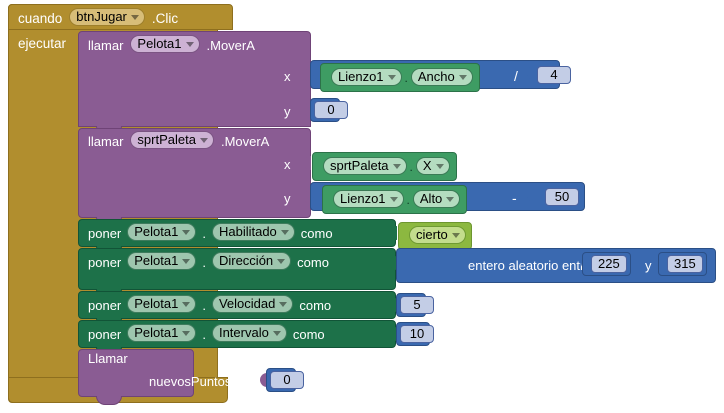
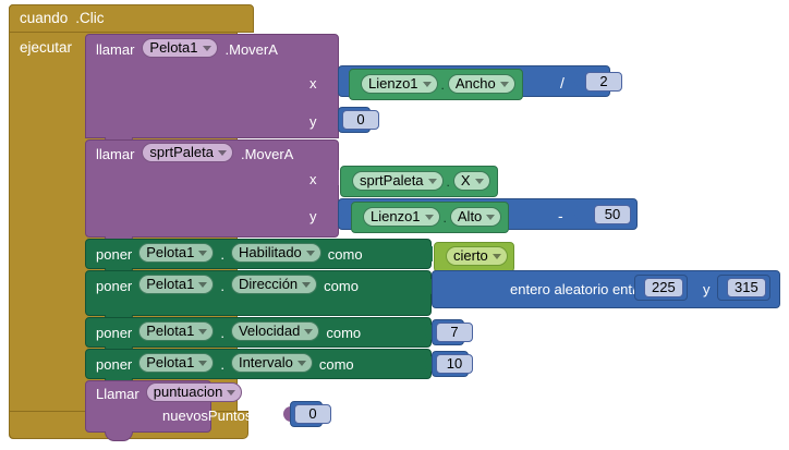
  cuando
- btnJugar
  .Clic
  ejecutar
  llamar
  Pelota1
  .MoverA
  x
  Lienzo1
  .
  Ancho
  /
- 4
+ 2
  y
  0
  llamar
  sprtPaleta
  .MoverA
  x
  sprtPaleta
  .
  X
  y
  Lienzo1
  .
  Alto
  -
  50
  poner
  Pelota1
  .
  Habilitado
  como
  cierto
  poner
  Pelota1
  .
  Dirección
  como
  entero aleatorio ent
  225
  y
  315
  poner
  Pelota1
  .
  Velocidad
  como
- 5
+ 7
  poner
  Pelota1
  .
  Intervalo
  como
  10
  Llamar
+ puntuacion
  nuevosPuntos
  0
